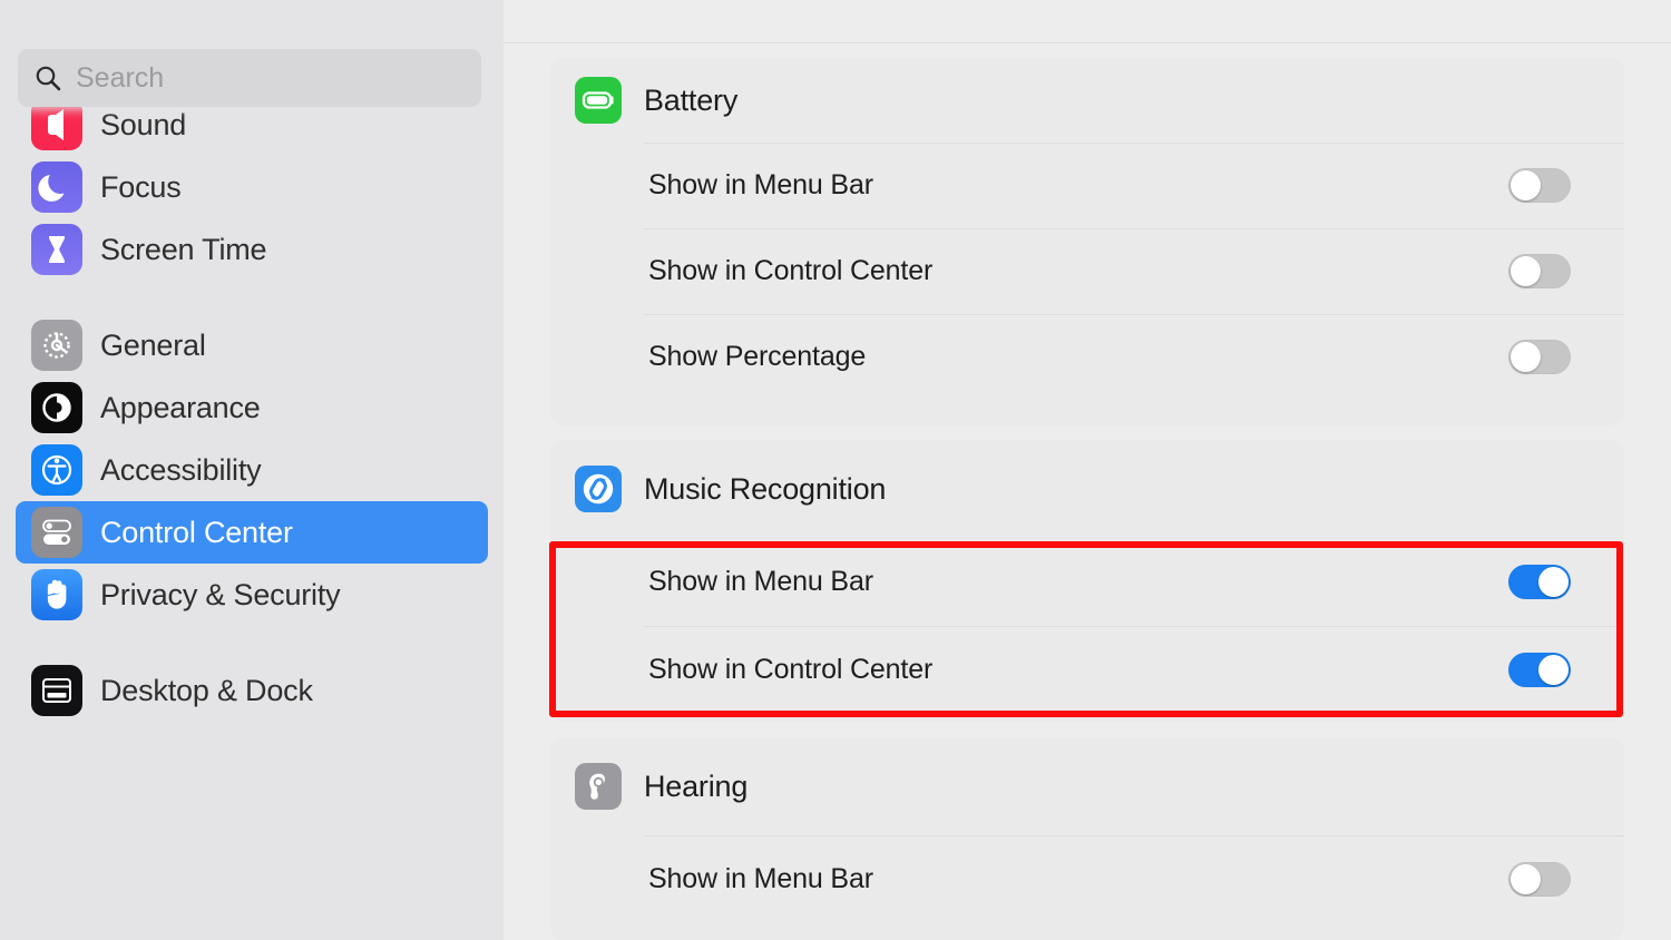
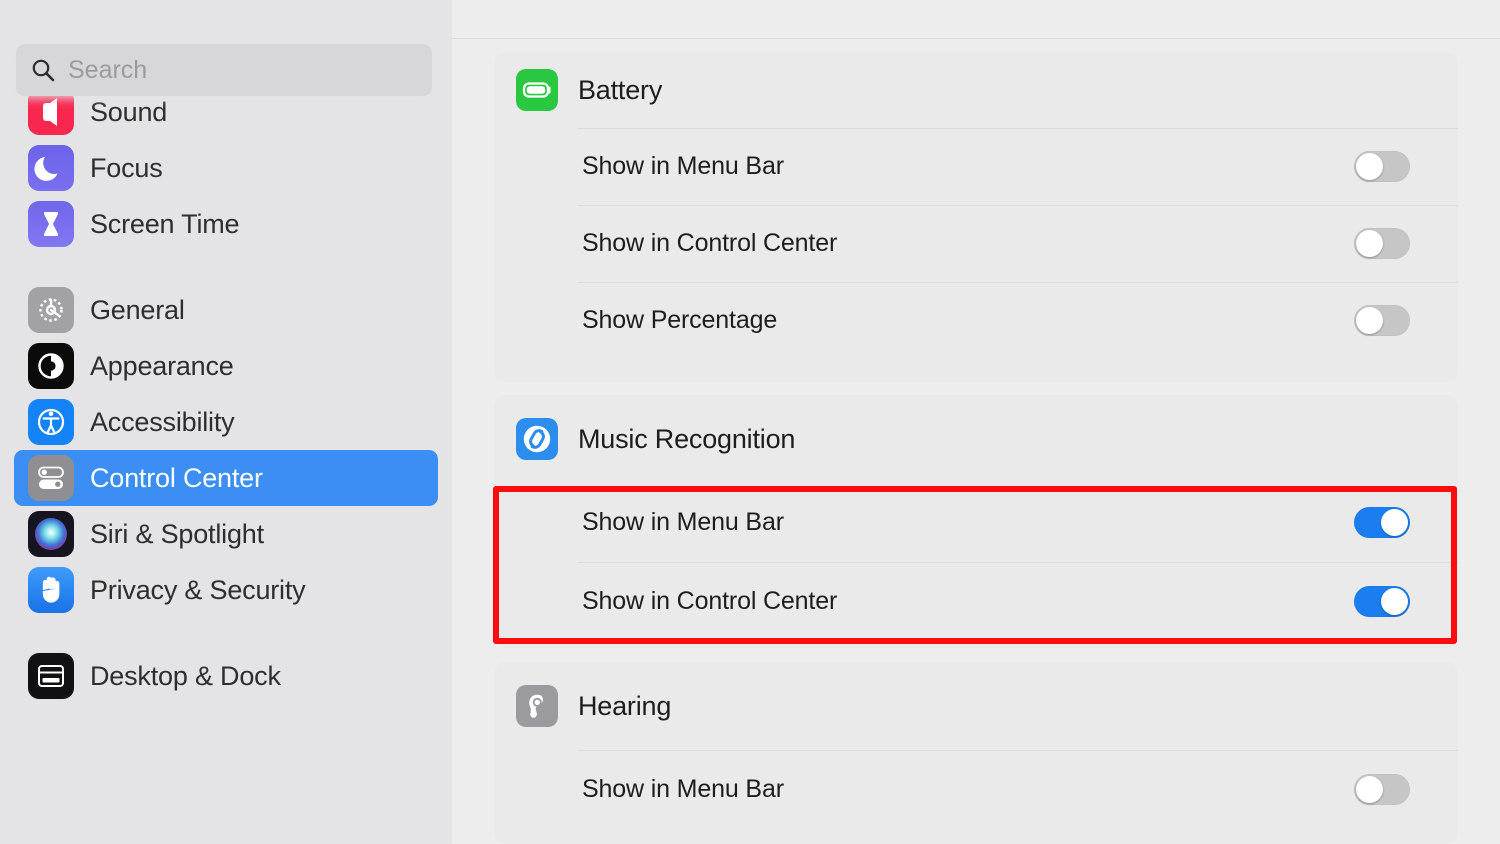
  Sound
  Focus
  Screen Time
  General
  Appearance
  Accessibility
  Control Center
+ Siri & Spotlight
  Privacy & Security
  Desktop & Dock
  Search
  Battery
  Show in Menu Bar
  Show in Control Center
  Show Percentage
  Music Recognition
  Show in Menu Bar
  Show in Control Center
  Hearing
  Show in Menu Bar
